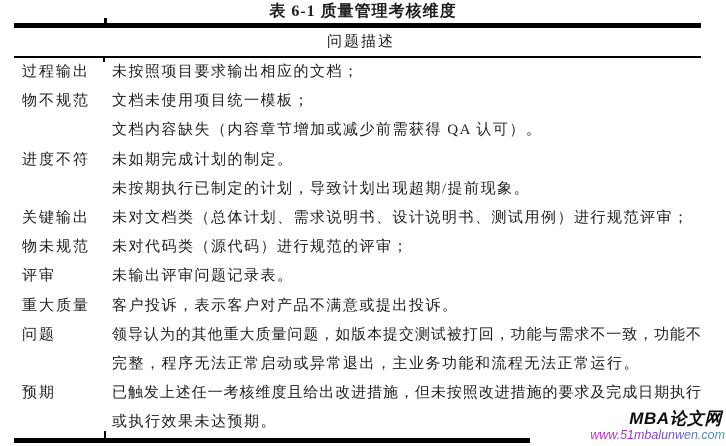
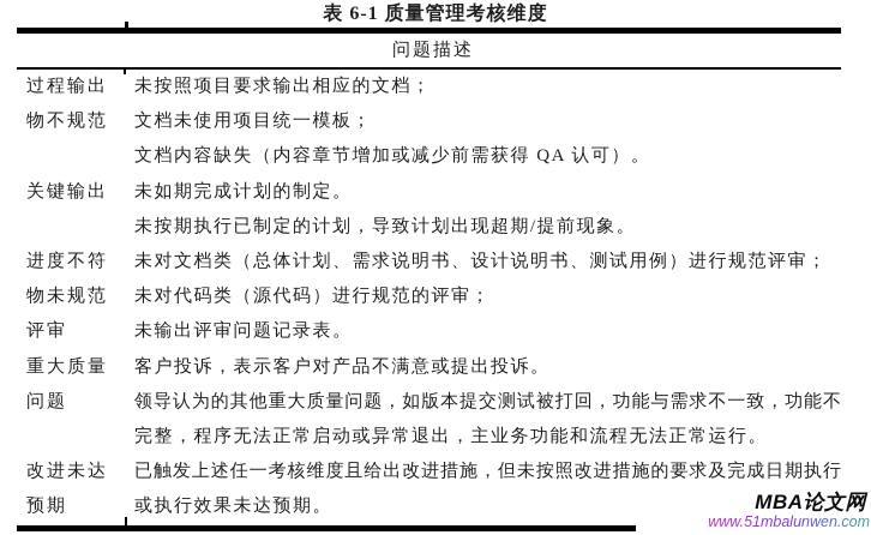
  表 6-1 质量管理考核维度
  问题描述
  过程输出
  物不规范
  未按照项目要求输出相应的文档；
  文档未使用项目统一模板；
  文档内容缺失（内容章节增加或减少前需获得 QA 认可）。
- 进度不符
+ 关键输出
  未如期完成计划的制定。
  未按期执行已制定的计划，导致计划出现超期/提前现象。
- 关键输出
+ 进度不符
  物未规范
  评审
  未对文档类（总体计划、需求说明书、设计说明书、测试用例）进行规范评审；
  未对代码类（源代码）进行规范的评审；
  未输出评审问题记录表。
  重大质量
  问题
  客户投诉，表示客户对产品不满意或提出投诉。
  领导认为的其他重大质量问题，如版本提交测试被打回，功能与需求不一致，功能不
  完整，程序无法正常启动或异常退出，主业务功能和流程无法正常运行。
+ 改进未达
  预期
  已触发上述任一考核维度且给出改进措施，但未按照改进措施的要求及完成日期执行
  或执行效果未达预期。
  MBA论文网
  www.51mbalunwen.com
